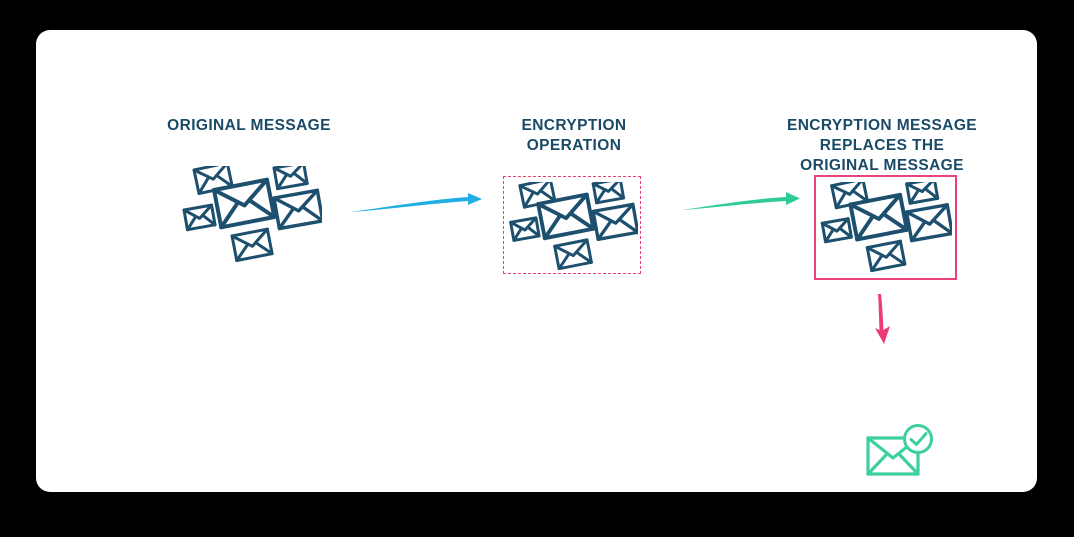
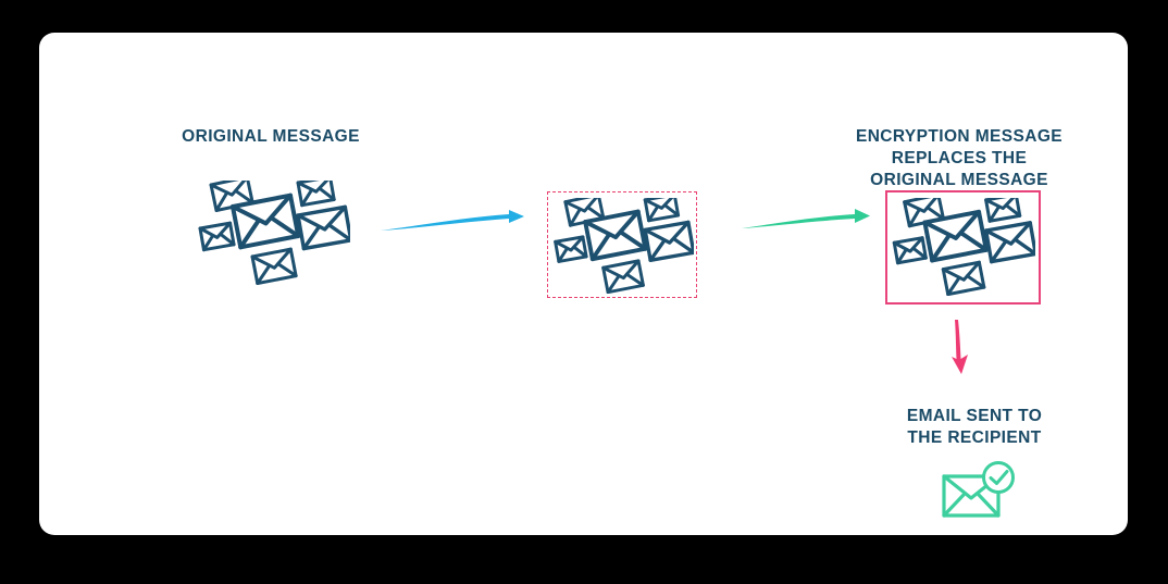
  ORIGINAL MESSAGE
- ENCRYPTION
- OPERATION
  ENCRYPTION MESSAGE
  REPLACES THE
  ORIGINAL MESSAGE
+ EMAIL SENT TO
+ THE RECIPIENT
